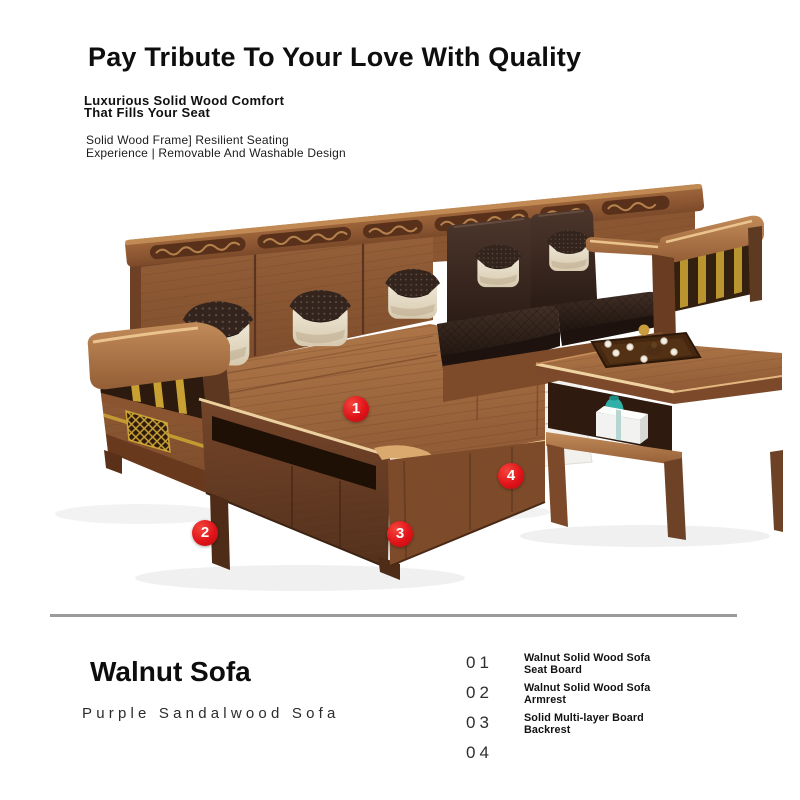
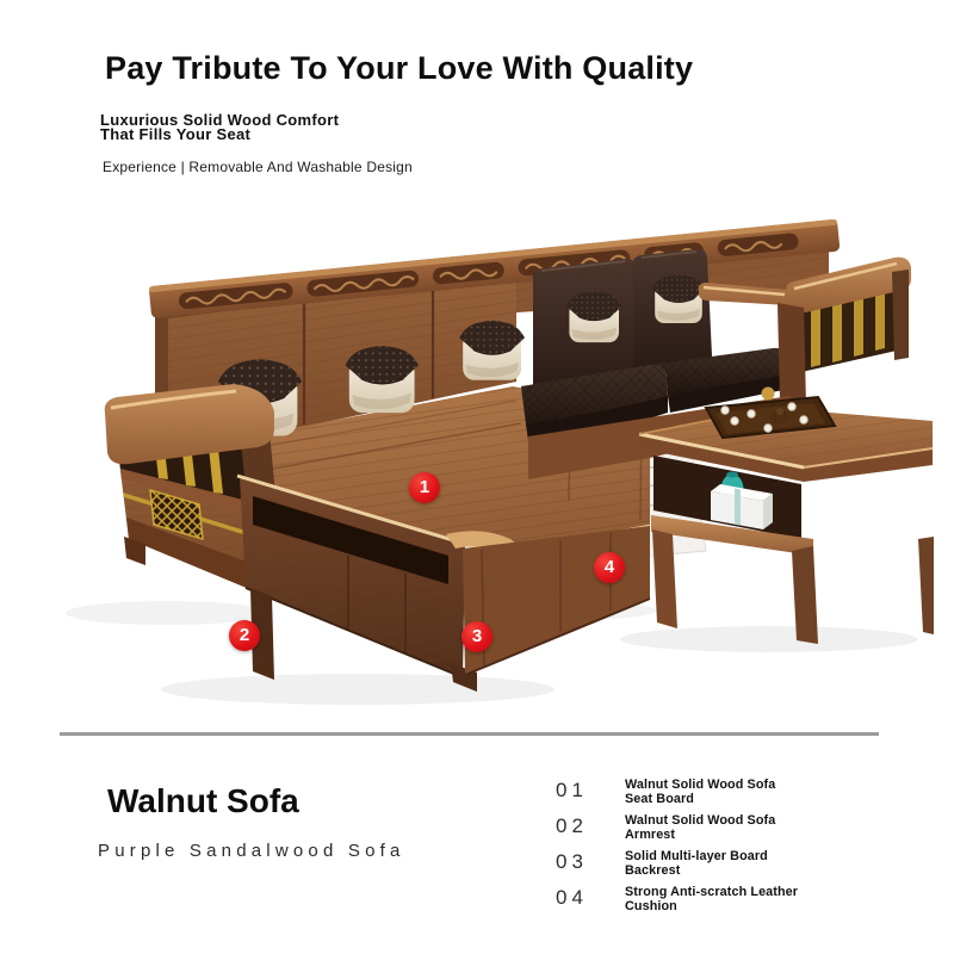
  Pay Tribute To Your Love With Quality
  Luxurious Solid Wood Comfort
  That Fills Your Seat
- Solid Wood Frame] Resilient Seating
  Experience | Removable And Washable Design
  1
  2
  3
  4
  Walnut Sofa
  Purple Sandalwood Sofa
  01
  Walnut Solid Wood Sofa
  Seat Board
  02
  Walnut Solid Wood Sofa
  Armrest
  03
  Solid Multi-layer Board
  Backrest
  04
+ Strong Anti-scratch Leather
+ Cushion
